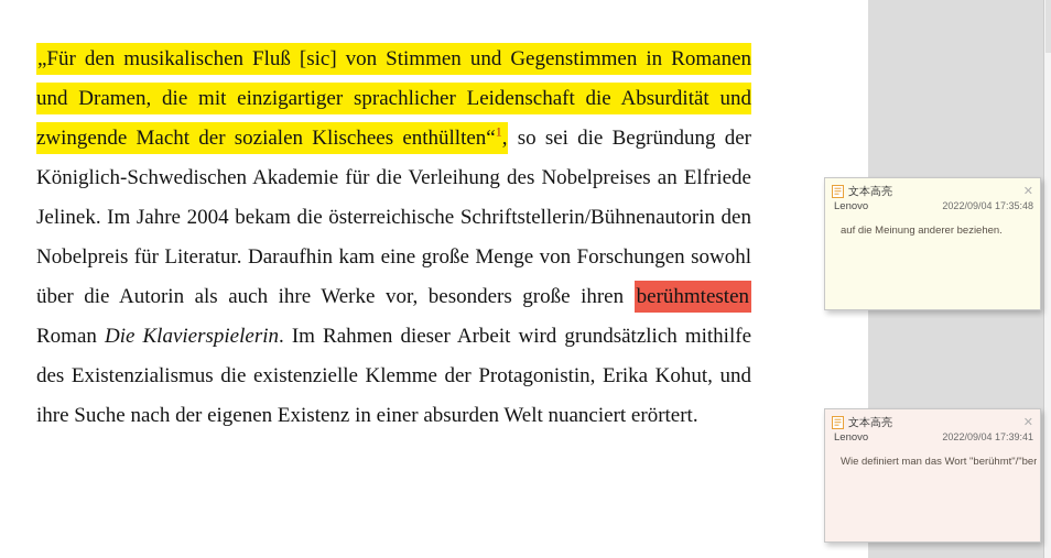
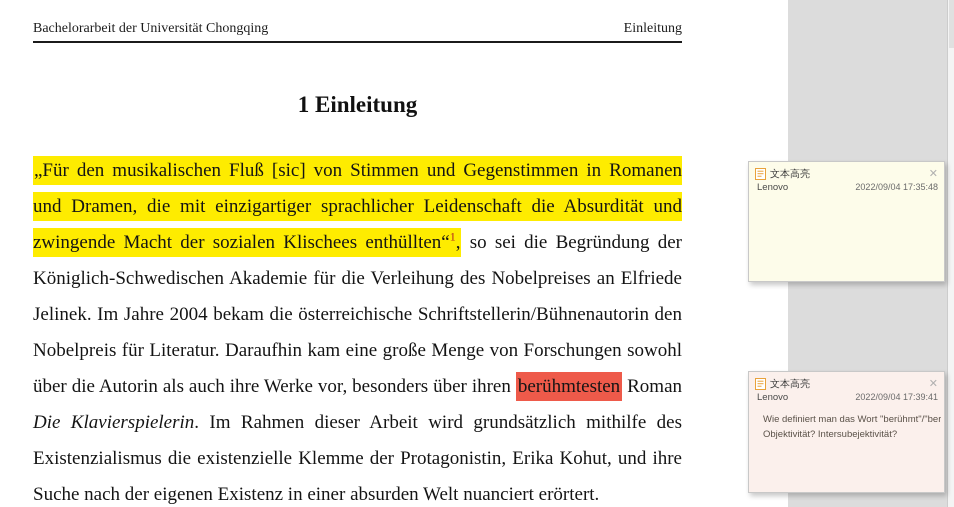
+ Bachelorarbeit der Universität Chongqing
+ Einleitung
+ 1 Einleitung
- „Für den musikalischen Fluß [sic] von Stimmen und Gegenstimmen in Romanen und Dramen, die mit einzigartiger sprachlicher Leidenschaft die Absurdität und zwingende Macht der sozialen Klischees enthüllten“1, so sei die Begründung der Königlich-Schwedischen Akademie für die Verleihung des Nobelpreises an Elfriede Jelinek. Im Jahre 2004 bekam die österreichische Schriftstellerin/Bühnenautorin den Nobelpreis für Literatur. Daraufhin kam eine große Menge von Forschungen sowohl über die Autorin als auch ihre Werke vor, besonders große ihren berühmtesten Roman Die Klavierspielerin. Im Rahmen dieser Arbeit wird grundsätzlich mithilfe des Existenzialismus die existenzielle Klemme der Protagonistin, Erika Kohut, und ihre Suche nach der eigenen Existenz in einer absurden Welt nuanciert erörtert.
+ „Für den musikalischen Fluß [sic] von Stimmen und Gegenstimmen in Romanen und Dramen, die mit einzigartiger sprachlicher Leidenschaft die Absurdität und zwingende Macht der sozialen Klischees enthüllten“1, so sei die Begründung der Königlich-Schwedischen Akademie für die Verleihung des Nobelpreises an Elfriede Jelinek. Im Jahre 2004 bekam die österreichische Schriftstellerin/Bühnenautorin den Nobelpreis für Literatur. Daraufhin kam eine große Menge von Forschungen sowohl über die Autorin als auch ihre Werke vor, besonders über ihren berühmtesten Roman Die Klavierspielerin. Im Rahmen dieser Arbeit wird grundsätzlich mithilfe des Existenzialismus die existenzielle Klemme der Protagonistin, Erika Kohut, und ihre Suche nach der eigenen Existenz in einer absurden Welt nuanciert erörtert.
  文本高亮
  ✕
  Lenovo
  2022/09/04 17:35:48
- auf die Meinung anderer beziehen.
  文本高亮
  ✕
  Lenovo
  2022/09/04 17:39:41
  Wie definiert man das Wort "berühmt"/"ber
+ Objektivität? Intersubejektivität?
